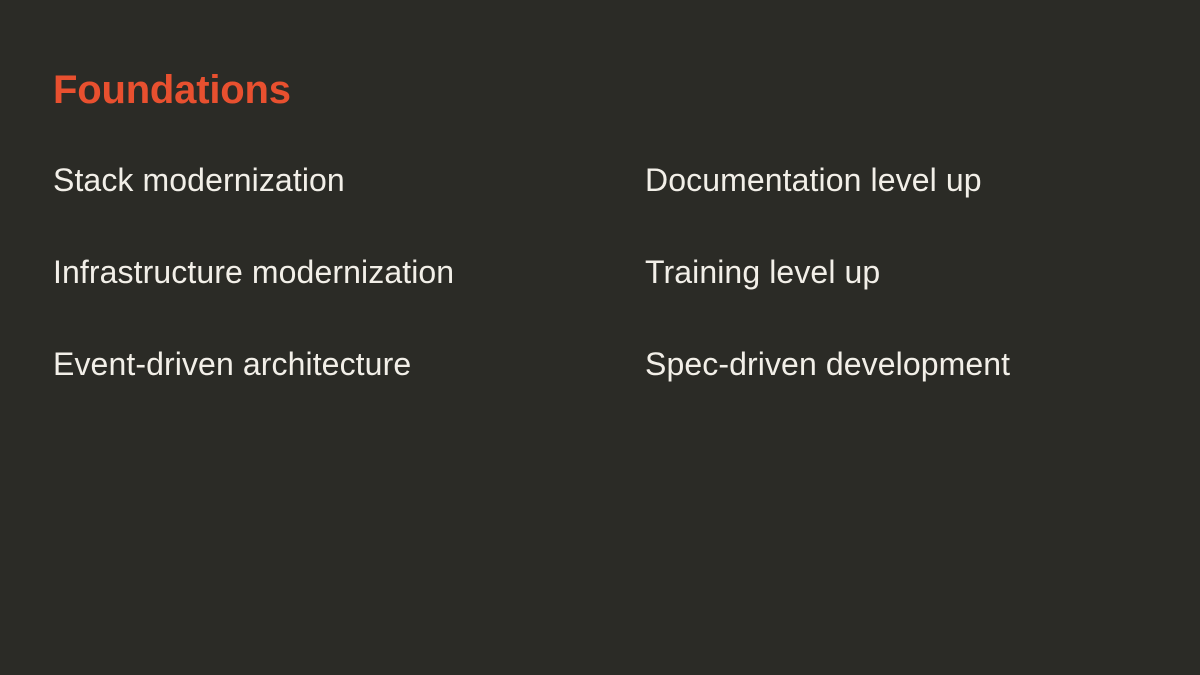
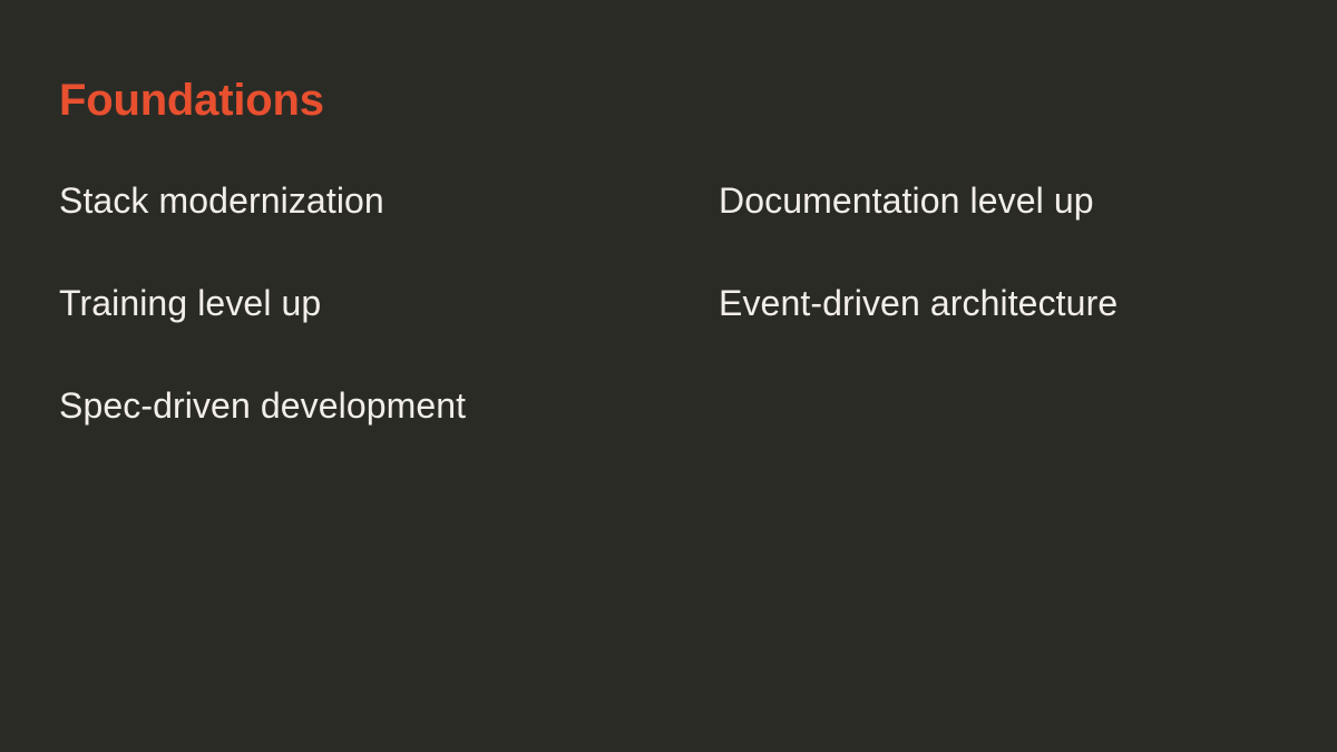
  Foundations
  Stack modernization
  Documentation level up
- Infrastructure modernization
  Training level up
  Event-driven architecture
  Spec-driven development
